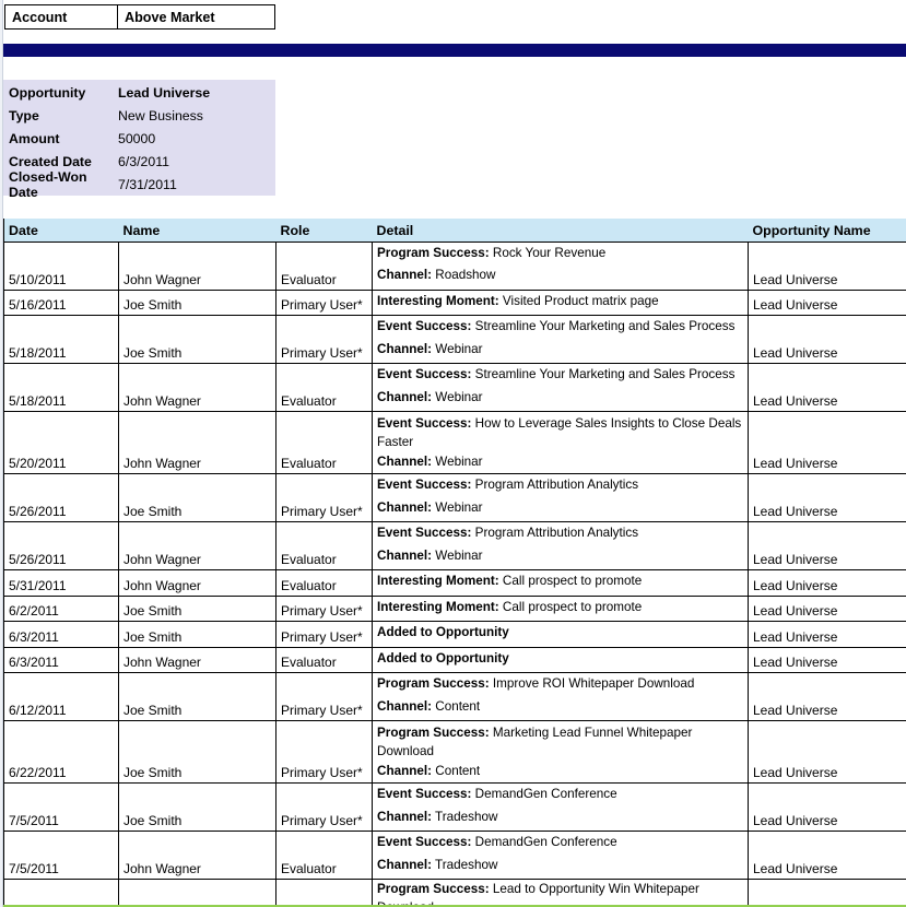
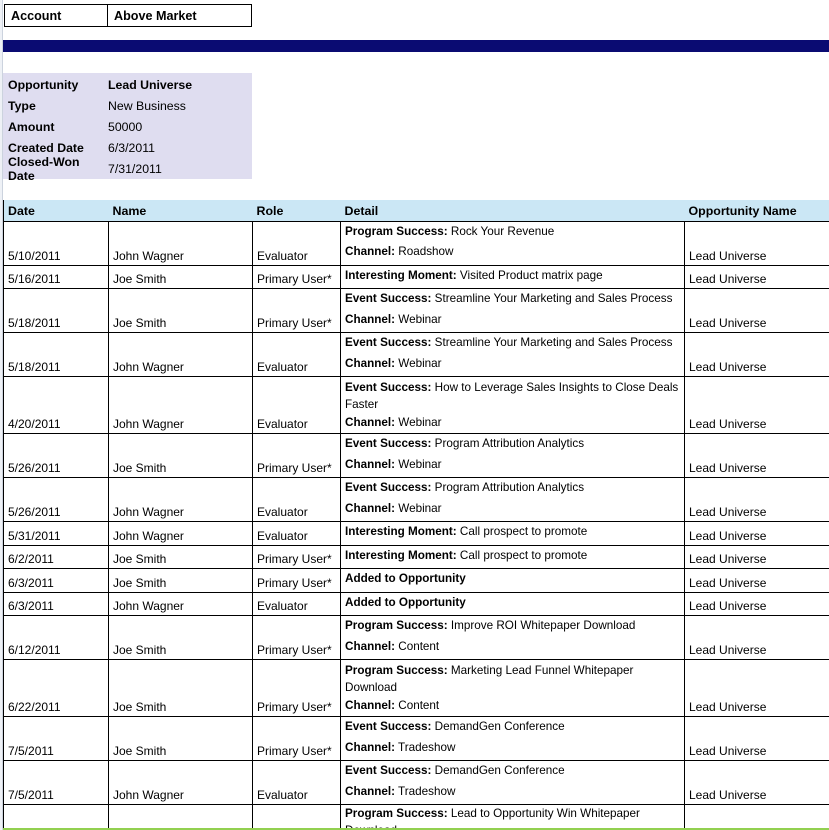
  Account
  Above Market
  Opportunity
  Lead Universe
  Type
  New Business
  Amount
  50000
  Created Date
  6/3/2011
  Closed-Won Date
  7/31/2011
  Date	Name	Role	Detail	Opportunity Name
  5/10/2011	John Wagner	Evaluator	Program Success: Rock Your RevenueChannel: Roadshow	Lead Universe
  5/16/2011	Joe Smith	Primary User*	Interesting Moment: Visited Product matrix page	Lead Universe
  5/18/2011	Joe Smith	Primary User*	Event Success: Streamline Your Marketing and Sales ProcessChannel: Webinar	Lead Universe
  5/18/2011	John Wagner	Evaluator	Event Success: Streamline Your Marketing and Sales ProcessChannel: Webinar	Lead Universe
- 5/20/2011	John Wagner	Evaluator	Event Success: How to Leverage Sales Insights to Close DealsFasterChannel: Webinar	Lead Universe
+ 4/20/2011	John Wagner	Evaluator	Event Success: How to Leverage Sales Insights to Close DealsFasterChannel: Webinar	Lead Universe
  5/26/2011	Joe Smith	Primary User*	Event Success: Program Attribution AnalyticsChannel: Webinar	Lead Universe
  5/26/2011	John Wagner	Evaluator	Event Success: Program Attribution AnalyticsChannel: Webinar	Lead Universe
  5/31/2011	John Wagner	Evaluator	Interesting Moment: Call prospect to promote	Lead Universe
  6/2/2011	Joe Smith	Primary User*	Interesting Moment: Call prospect to promote	Lead Universe
  6/3/2011	Joe Smith	Primary User*	Added to Opportunity	Lead Universe
  6/3/2011	John Wagner	Evaluator	Added to Opportunity	Lead Universe
  6/12/2011	Joe Smith	Primary User*	Program Success: Improve ROI Whitepaper DownloadChannel: Content	Lead Universe
  6/22/2011	Joe Smith	Primary User*	Program Success: Marketing Lead Funnel WhitepaperDownloadChannel: Content	Lead Universe
  7/5/2011	Joe Smith	Primary User*	Event Success: DemandGen ConferenceChannel: Tradeshow	Lead Universe
  7/5/2011	John Wagner	Evaluator	Event Success: DemandGen ConferenceChannel: Tradeshow	Lead Universe
  			Program Success: Lead to Opportunity Win Whitepaper
